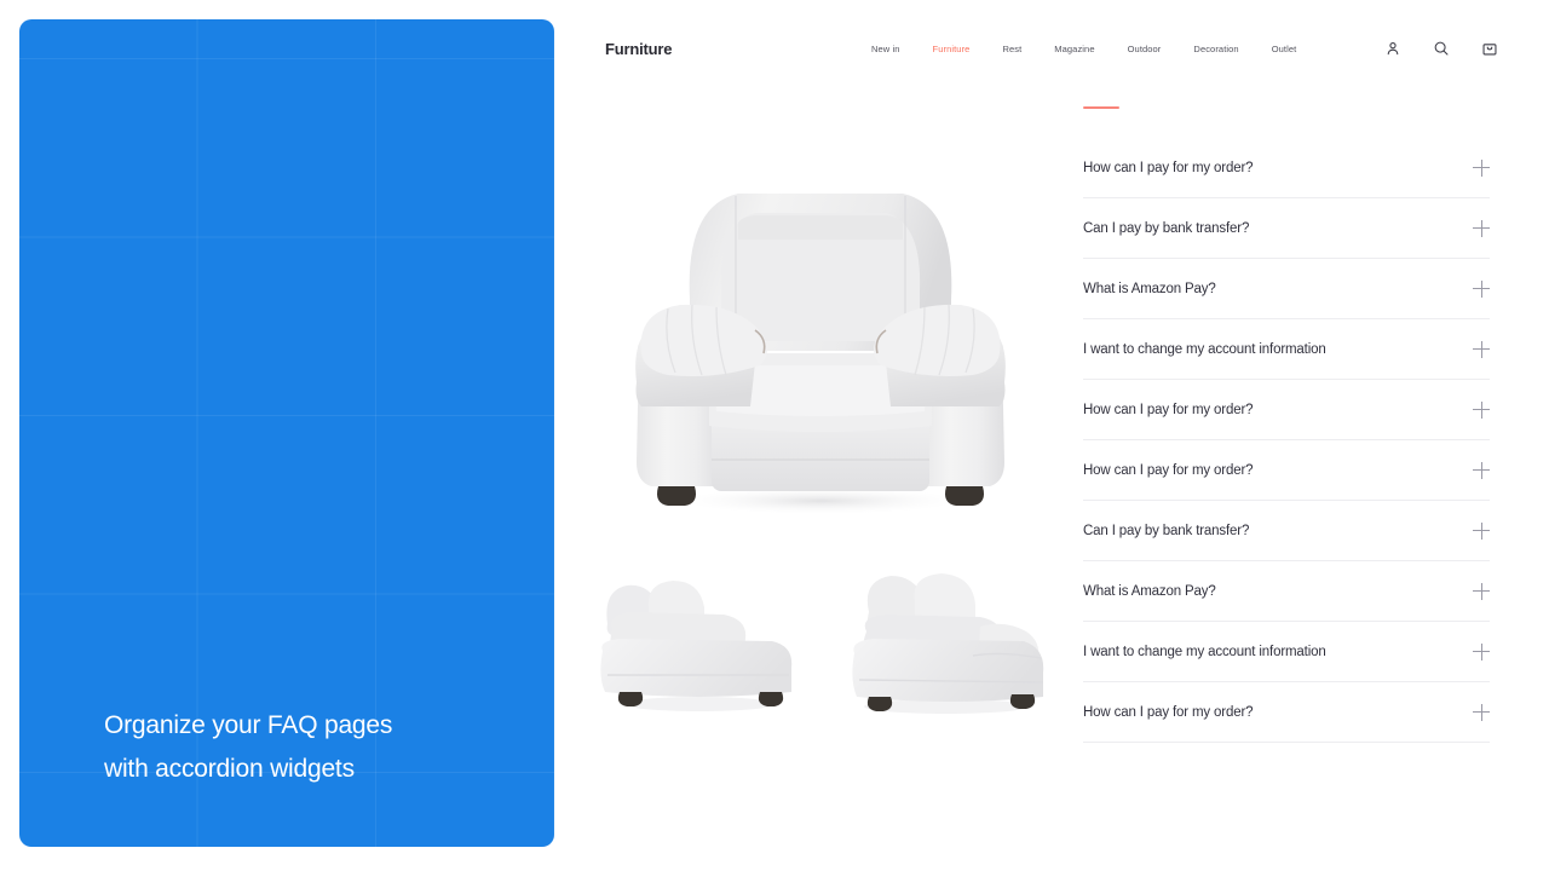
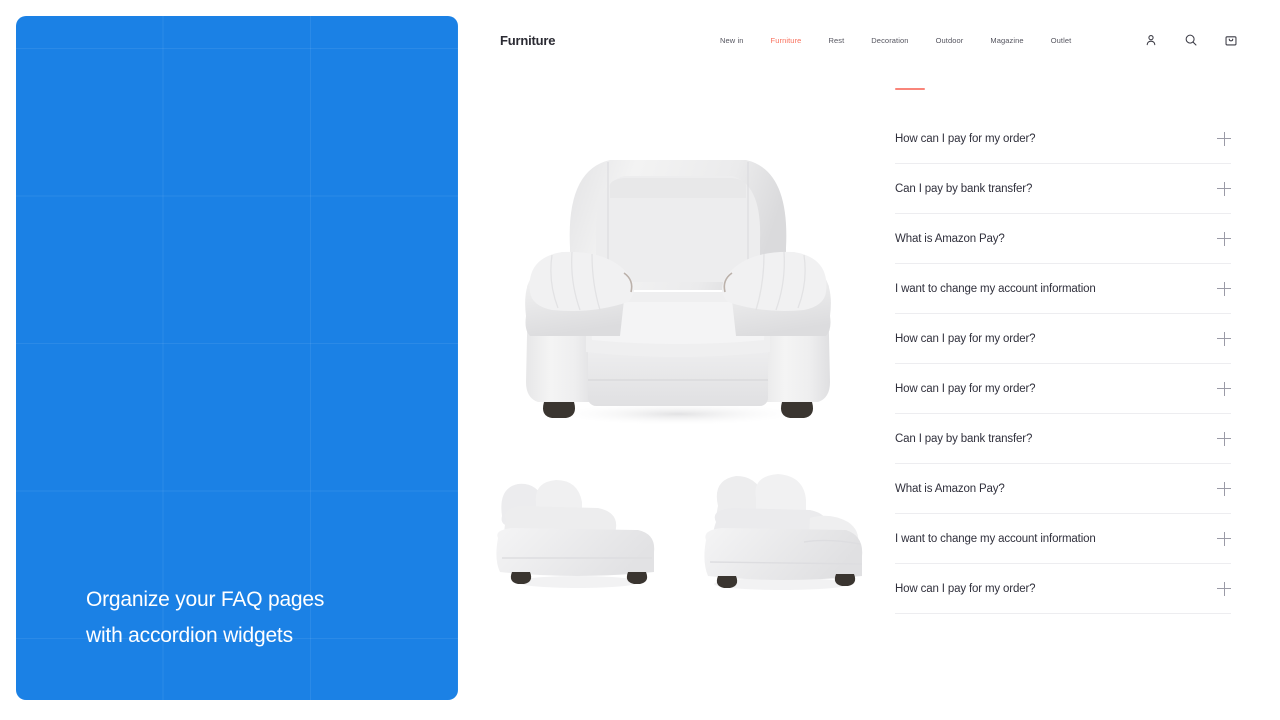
  Organize your FAQ pages
  with accordion widgets
  Furniture
  New in
  Furniture
  Rest
- Magazine
+ Decoration
  Outdoor
- Decoration
+ Magazine
  Outlet
  How can I pay for my order?
  Can I pay by bank transfer?
  What is Amazon Pay?
  I want to change my account information
  How can I pay for my order?
  How can I pay for my order?
  Can I pay by bank transfer?
  What is Amazon Pay?
  I want to change my account information
  How can I pay for my order?
